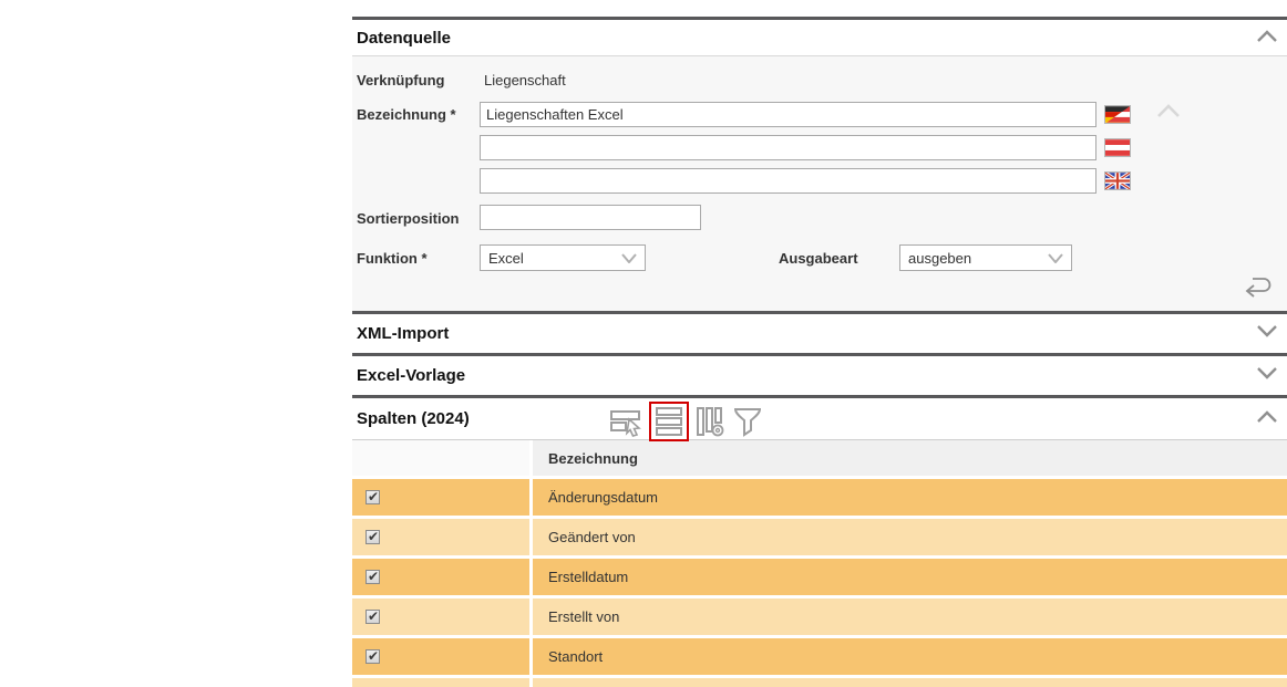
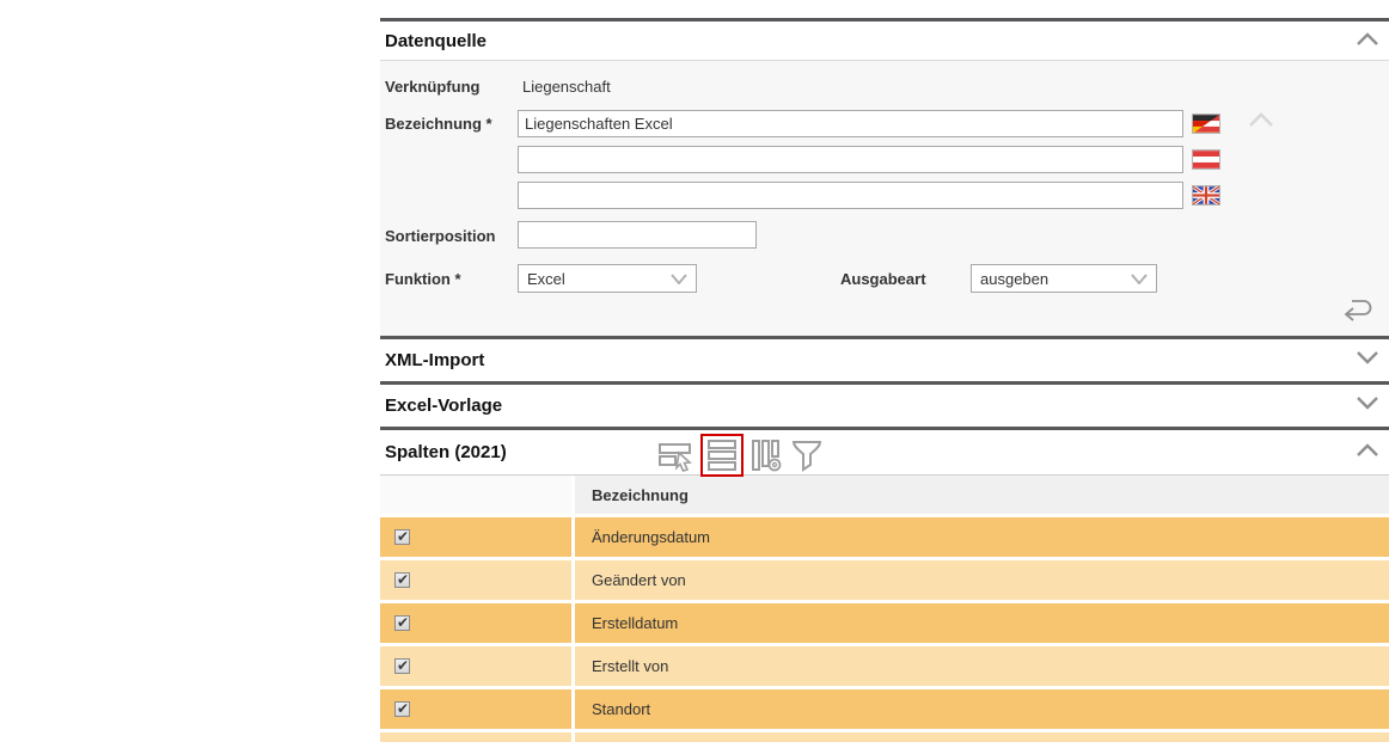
  Datenquelle
  Verknüpfung
  Liegenschaft
  Bezeichnung *
  Liegenschaften Excel
  Sortierposition
  Funktion *
  Excel
  Ausgabeart
  ausgeben
  XML-Import
  Excel-Vorlage
- Spalten (2024)
+ Spalten (2021)
  Bezeichnung
  Änderungsdatum
  Geändert von
  Erstelldatum
  Erstellt von
  Standort
